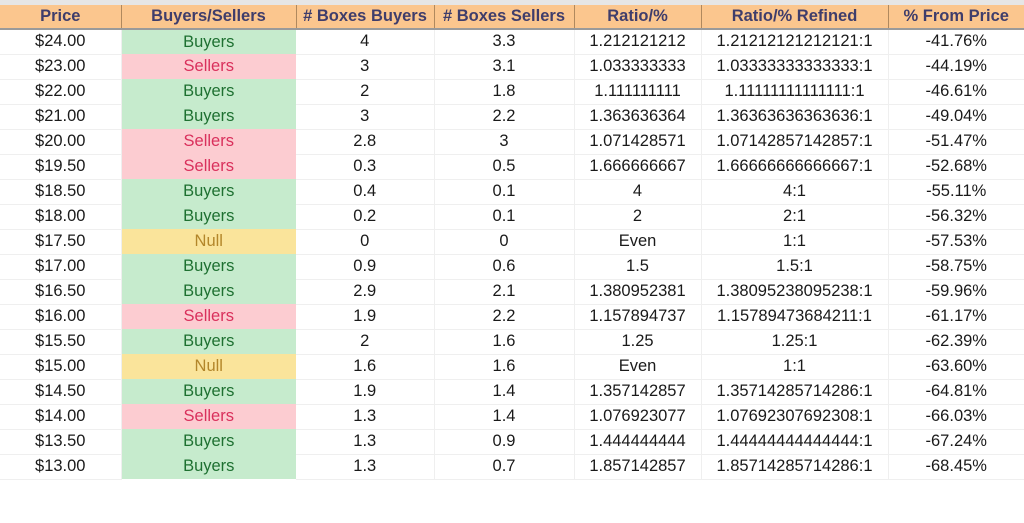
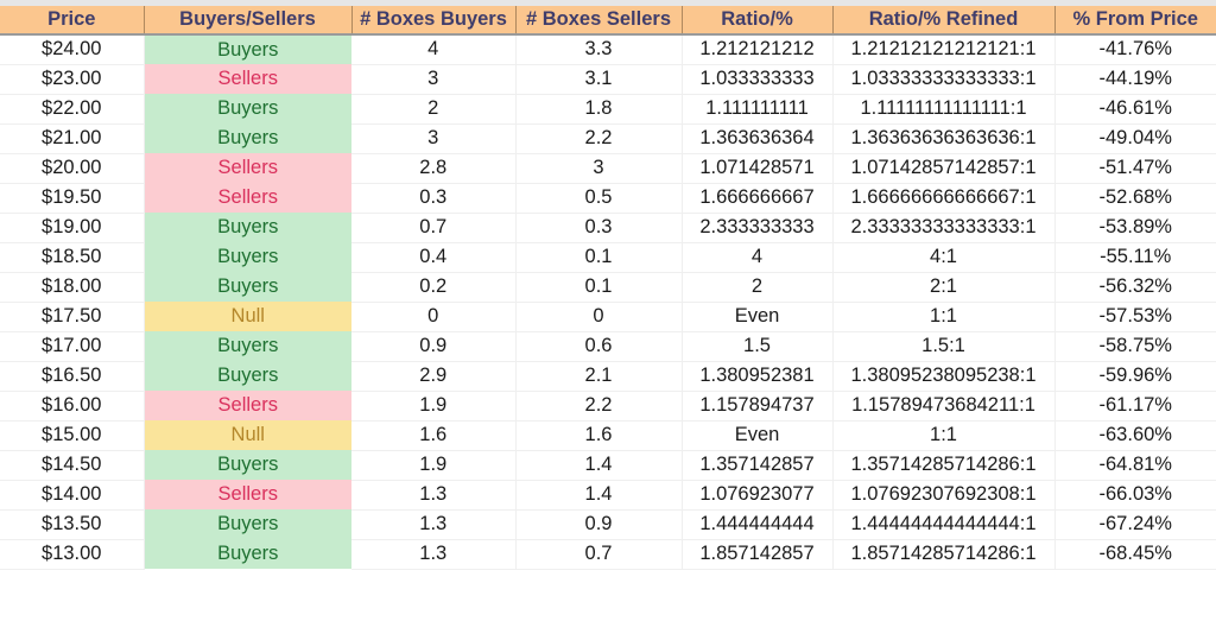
  Price	Buyers/Sellers	# Boxes Buyers	# Boxes Sellers	Ratio/%	Ratio/% Refined	% From Price
  $24.00	Buyers	4	3.3	1.212121212	1.21212121212121:1	-41.76%
  $23.00	Sellers	3	3.1	1.033333333	1.03333333333333:1	-44.19%
  $22.00	Buyers	2	1.8	1.111111111	1.11111111111111:1	-46.61%
  $21.00	Buyers	3	2.2	1.363636364	1.36363636363636:1	-49.04%
  $20.00	Sellers	2.8	3	1.071428571	1.07142857142857:1	-51.47%
  $19.50	Sellers	0.3	0.5	1.666666667	1.66666666666667:1	-52.68%
+ $19.00	Buyers	0.7	0.3	2.333333333	2.33333333333333:1	-53.89%
  $18.50	Buyers	0.4	0.1	4	4:1	-55.11%
  $18.00	Buyers	0.2	0.1	2	2:1	-56.32%
  $17.50	Null	0	0	Even	1:1	-57.53%
  $17.00	Buyers	0.9	0.6	1.5	1.5:1	-58.75%
  $16.50	Buyers	2.9	2.1	1.380952381	1.38095238095238:1	-59.96%
  $16.00	Sellers	1.9	2.2	1.157894737	1.15789473684211:1	-61.17%
- $15.50	Buyers	2	1.6	1.25	1.25:1	-62.39%
  $15.00	Null	1.6	1.6	Even	1:1	-63.60%
  $14.50	Buyers	1.9	1.4	1.357142857	1.35714285714286:1	-64.81%
  $14.00	Sellers	1.3	1.4	1.076923077	1.07692307692308:1	-66.03%
  $13.50	Buyers	1.3	0.9	1.444444444	1.44444444444444:1	-67.24%
  $13.00	Buyers	1.3	0.7	1.857142857	1.85714285714286:1	-68.45%
